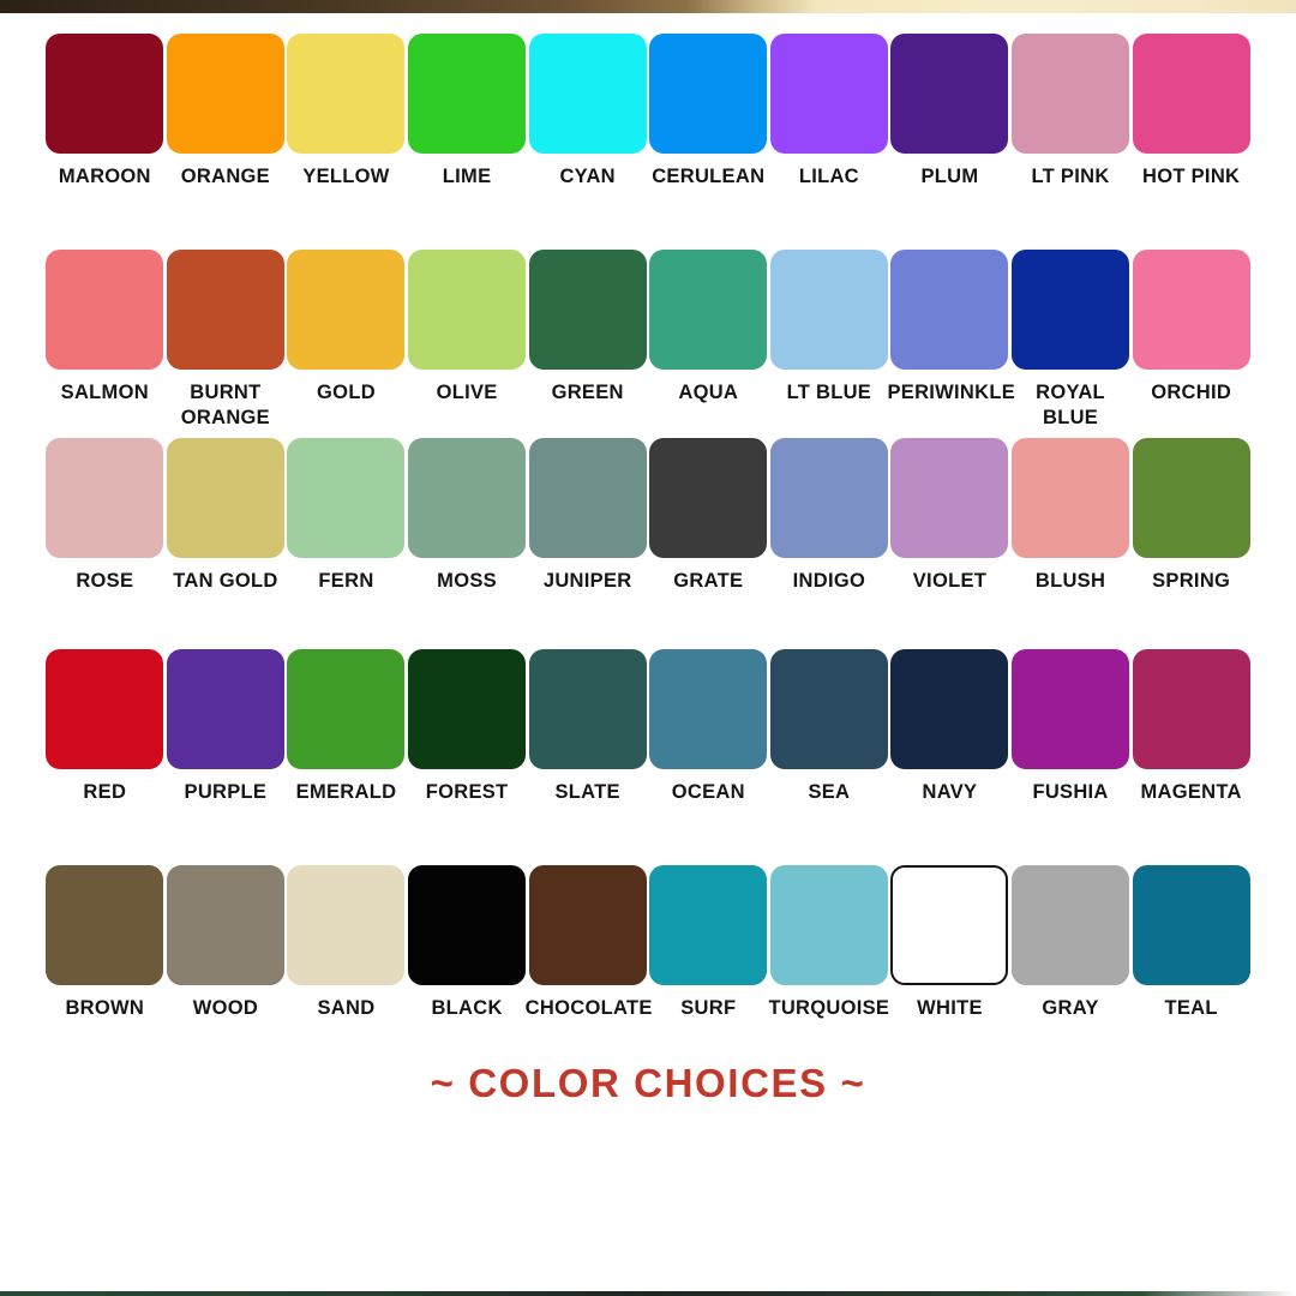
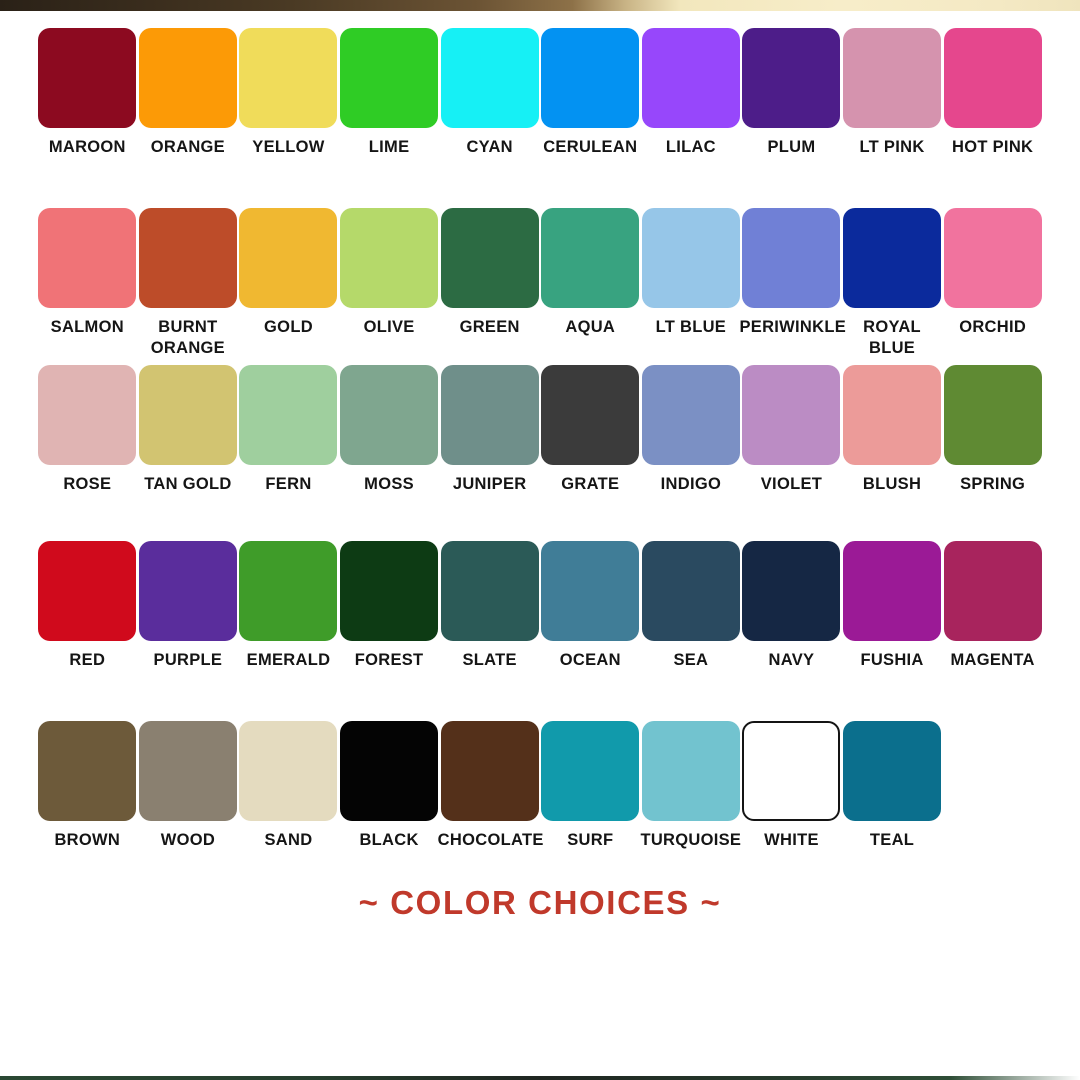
  MAROON
  ORANGE
  YELLOW
  LIME
  CYAN
  CERULEAN
  LILAC
  PLUM
  LT PINK
  HOT PINK
  SALMON
  BURNT
  ORANGE
  GOLD
  OLIVE
  GREEN
  AQUA
  LT BLUE
  PERIWINKLE
  ROYAL
  BLUE
  ORCHID
  ROSE
  TAN GOLD
  FERN
  MOSS
  JUNIPER
  GRATE
  INDIGO
  VIOLET
  BLUSH
  SPRING
  RED
  PURPLE
  EMERALD
  FOREST
  SLATE
  OCEAN
  SEA
  NAVY
  FUSHIA
  MAGENTA
  BROWN
  WOOD
  SAND
  BLACK
  CHOCOLATE
  SURF
  TURQUOISE
  WHITE
- GRAY
  TEAL
  ~ COLOR CHOICES ~
